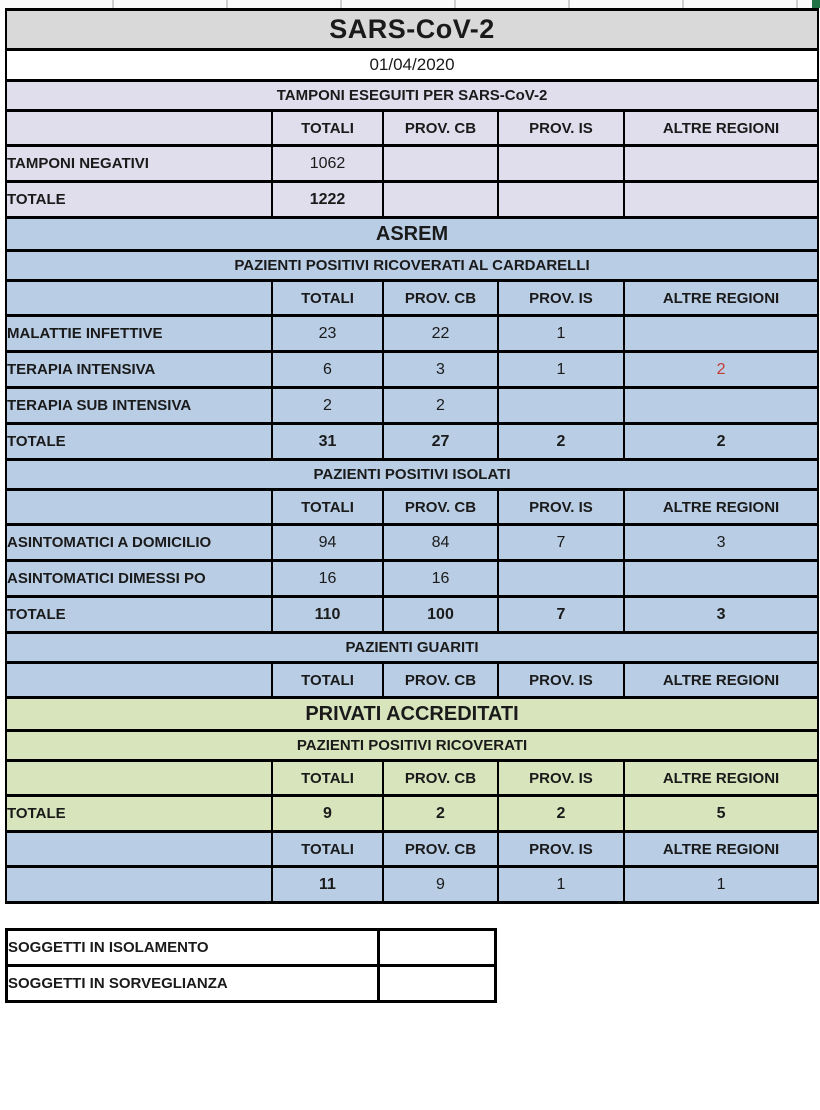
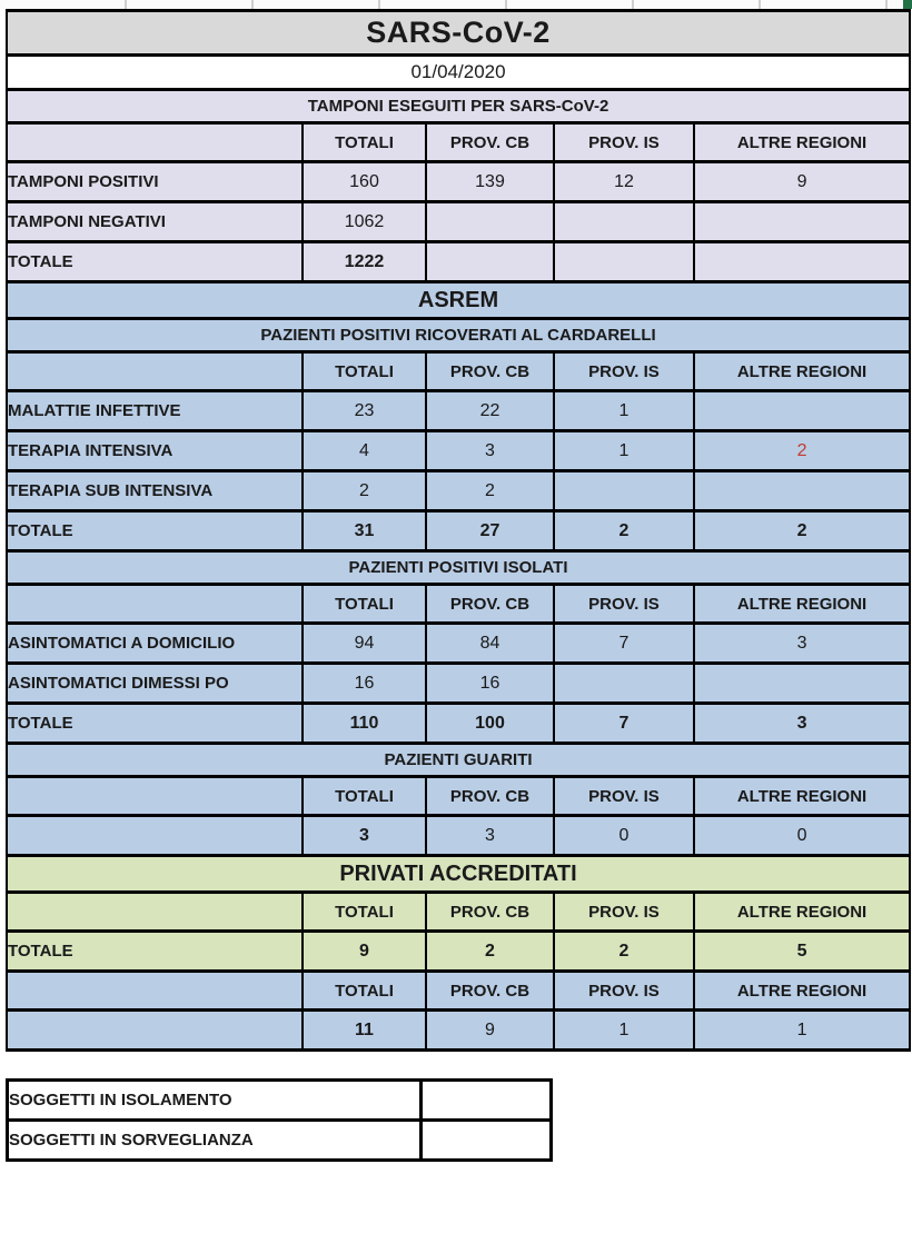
  SARS-CoV-2
  01/04/2020
  TAMPONI ESEGUITI PER SARS-CoV-2
  	TOTALI	PROV. CB	PROV. IS	ALTRE REGIONI
+ TAMPONI POSITIVI	160	139	12	9
  TAMPONI NEGATIVI	1062
  TOTALE	1222
  ASREM
  PAZIENTI POSITIVI RICOVERATI AL CARDARELLI
  	TOTALI	PROV. CB	PROV. IS	ALTRE REGIONI
  MALATTIE INFETTIVE	23	22	1
- TERAPIA INTENSIVA	6	3	1	2
+ TERAPIA INTENSIVA	4	3	1	2
  TERAPIA SUB INTENSIVA	2	2
  TOTALE	31	27	2	2
  PAZIENTI POSITIVI ISOLATI
  	TOTALI	PROV. CB	PROV. IS	ALTRE REGIONI
  ASINTOMATICI A DOMICILIO	94	84	7	3
  ASINTOMATICI DIMESSI PO	16	16
  TOTALE	110	100	7	3
  PAZIENTI GUARITI
  	TOTALI	PROV. CB	PROV. IS	ALTRE REGIONI
+ 	3	3	0	0
  PRIVATI ACCREDITATI
- PAZIENTI POSITIVI RICOVERATI
  	TOTALI	PROV. CB	PROV. IS	ALTRE REGIONI
  TOTALE	9	2	2	5
  	TOTALI	PROV. CB	PROV. IS	ALTRE REGIONI
  	11	9	1	1
  SOGGETTI IN ISOLAMENTO
  SOGGETTI IN SORVEGLIANZA
